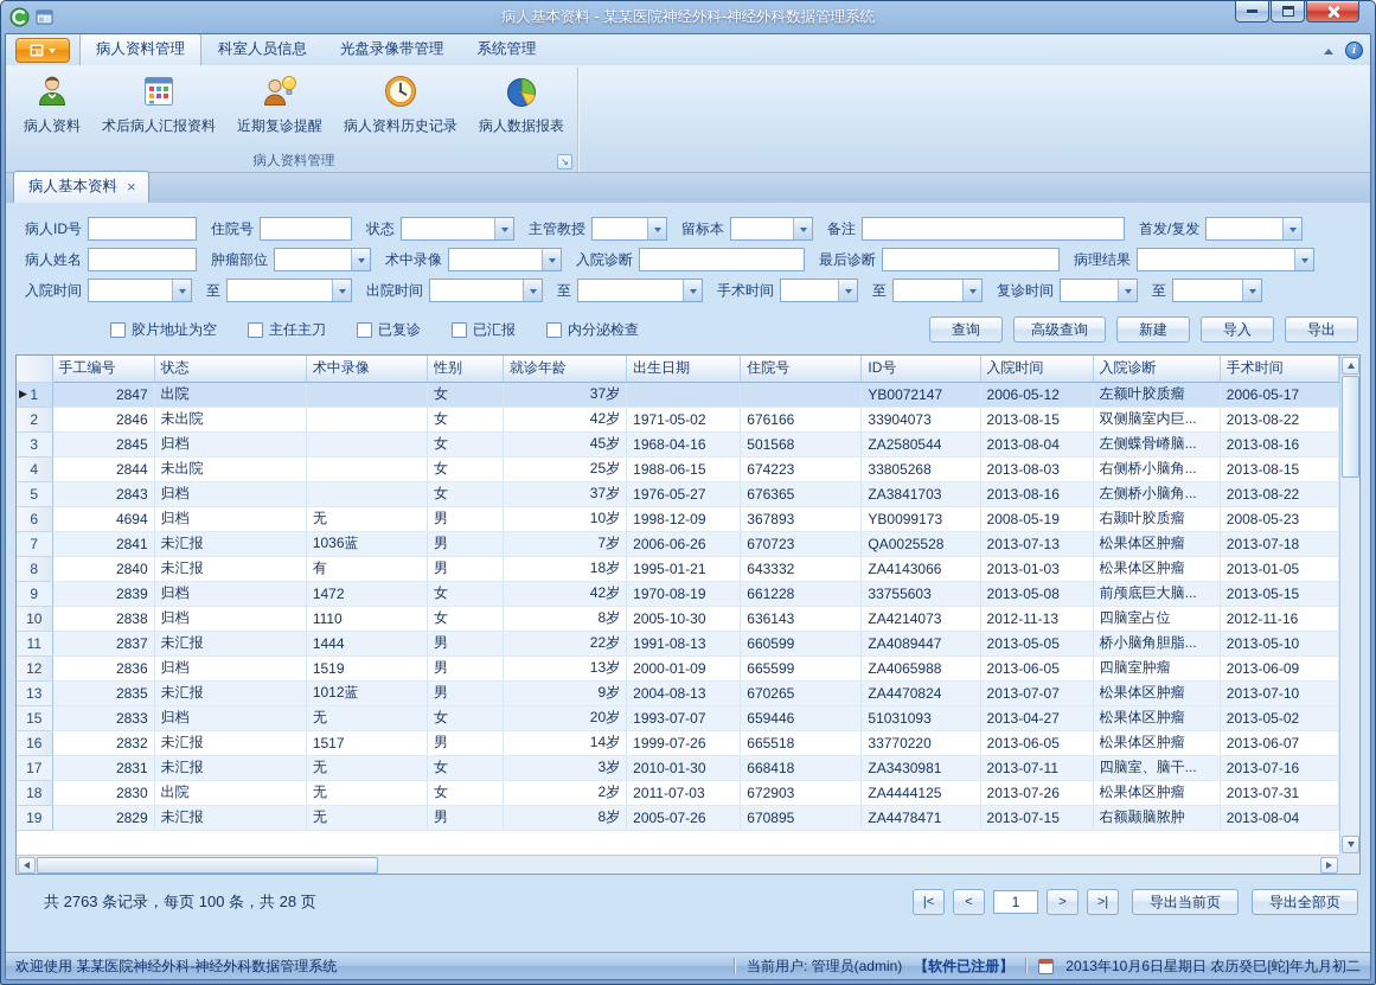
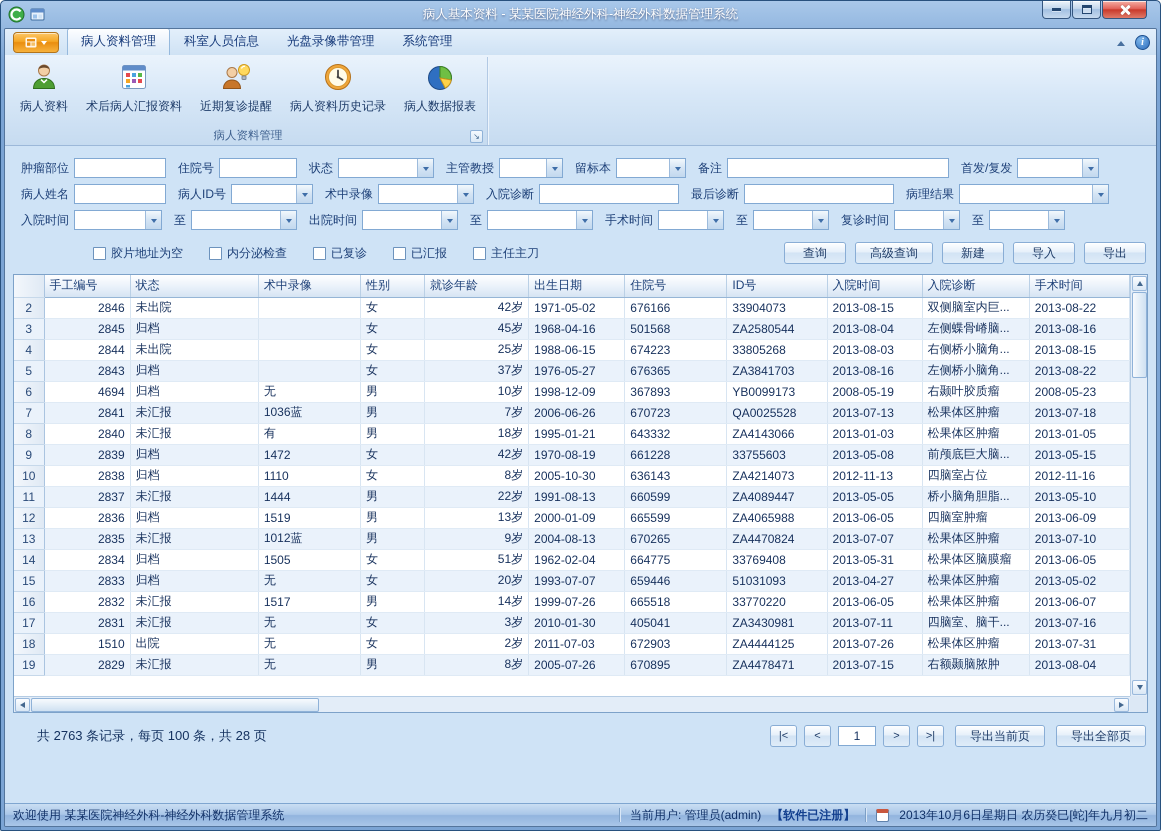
  病人基本资料 - 某某医院神经外科-神经外科数据管理系统
  病人资料管理
  科室人员信息
  光盘录像带管理
  系统管理
  i
  病人资料
  术后病人汇报资料
  近期复诊提醒
  病人资料历史记录
  病人数据报表
  病人资料管理
- 病人基本资料
- ×
- 病人ID号
+ 肿瘤部位
  住院号
  状态
  主管教授
  留标本
  备注
  首发/复发
  病人姓名
- 肿瘤部位
+ 病人ID号
  术中录像
  入院诊断
  最后诊断
  病理结果
  入院时间
  至
  出院时间
  至
  手术时间
  至
  复诊时间
  至
  胶片地址为空
- 主任主刀
+ 内分泌检查
  已复诊
  已汇报
- 内分泌检查
+ 主任主刀
  查询
  高级查询
  新建
  导入
  导出
  	手工编号	状态	术中录像	性别	就诊年龄	出生日期	住院号	ID号	入院时间	入院诊断	手术时间
- ▶ 1	2847	出院		女	37岁			YB0072147	2006-05-12	左额叶胶质瘤	2006-05-17
  2	2846	未出院		女	42岁	1971-05-02	676166	33904073	2013-08-15	双侧脑室内巨...	2013-08-22
  3	2845	归档		女	45岁	1968-04-16	501568	ZA2580544	2013-08-04	左侧蝶骨嵴脑...	2013-08-16
  4	2844	未出院		女	25岁	1988-06-15	674223	33805268	2013-08-03	右侧桥小脑角...	2013-08-15
  5	2843	归档		女	37岁	1976-05-27	676365	ZA3841703	2013-08-16	左侧桥小脑角...	2013-08-22
  6	4694	归档	无	男	10岁	1998-12-09	367893	YB0099173	2008-05-19	右颞叶胶质瘤	2008-05-23
  7	2841	未汇报	1036蓝	男	7岁	2006-06-26	670723	QA0025528	2013-07-13	松果体区肿瘤	2013-07-18
  8	2840	未汇报	有	男	18岁	1995-01-21	643332	ZA4143066	2013-01-03	松果体区肿瘤	2013-01-05
  9	2839	归档	1472	女	42岁	1970-08-19	661228	33755603	2013-05-08	前颅底巨大脑...	2013-05-15
  10	2838	归档	1110	女	8岁	2005-10-30	636143	ZA4214073	2012-11-13	四脑室占位	2012-11-16
  11	2837	未汇报	1444	男	22岁	1991-08-13	660599	ZA4089447	2013-05-05	桥小脑角胆脂...	2013-05-10
  12	2836	归档	1519	男	13岁	2000-01-09	665599	ZA4065988	2013-06-05	四脑室肿瘤	2013-06-09
  13	2835	未汇报	1012蓝	男	9岁	2004-08-13	670265	ZA4470824	2013-07-07	松果体区肿瘤	2013-07-10
+ 14	2834	归档	1505	女	51岁	1962-02-04	664775	33769408	2013-05-31	松果体区脑膜瘤	2013-06-05
  15	2833	归档	无	女	20岁	1993-07-07	659446	51031093	2013-04-27	松果体区肿瘤	2013-05-02
  16	2832	未汇报	1517	男	14岁	1999-07-26	665518	33770220	2013-06-05	松果体区肿瘤	2013-06-07
- 17	2831	未汇报	无	女	3岁	2010-01-30	668418	ZA3430981	2013-07-11	四脑室、脑干...	2013-07-16
+ 17	2831	未汇报	无	女	3岁	2010-01-30	405041	ZA3430981	2013-07-11	四脑室、脑干...	2013-07-16
- 18	2830	出院	无	女	2岁	2011-07-03	672903	ZA4444125	2013-07-26	松果体区肿瘤	2013-07-31
+ 18	1510	出院	无	女	2岁	2011-07-03	672903	ZA4444125	2013-07-26	松果体区肿瘤	2013-07-31
  19	2829	未汇报	无	男	8岁	2005-07-26	670895	ZA4478471	2013-07-15	右额颞脑脓肿	2013-08-04
  共 2763 条记录，每页 100 条，共 28 页
  |<
  <
  1
  >
  >|
  导出当前页
  导出全部页
  欢迎使用 某某医院神经外科-神经外科数据管理系统
  当前用户: 管理员(admin)
  【软件已注册】
  2013年10月6日星期日 农历癸巳[蛇]年九月初二
